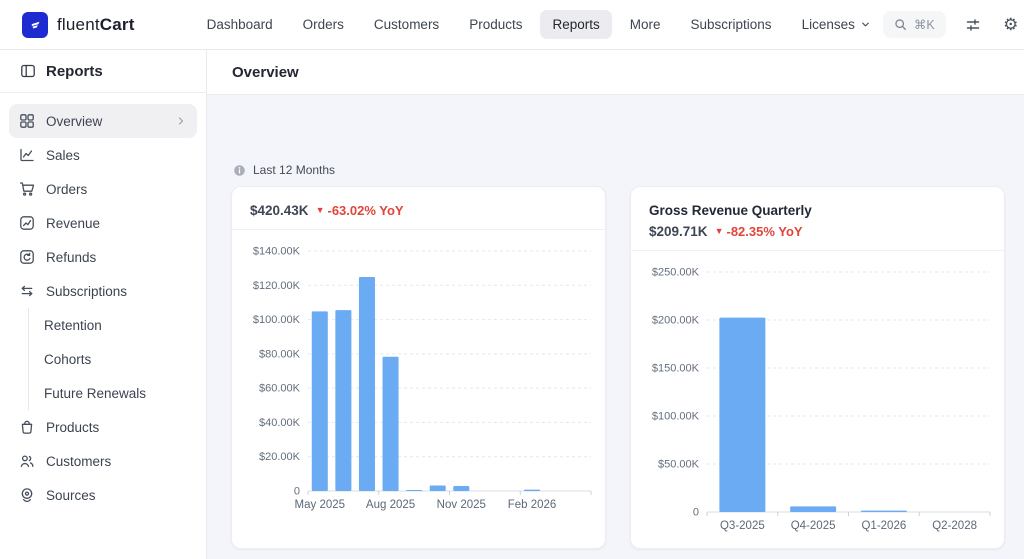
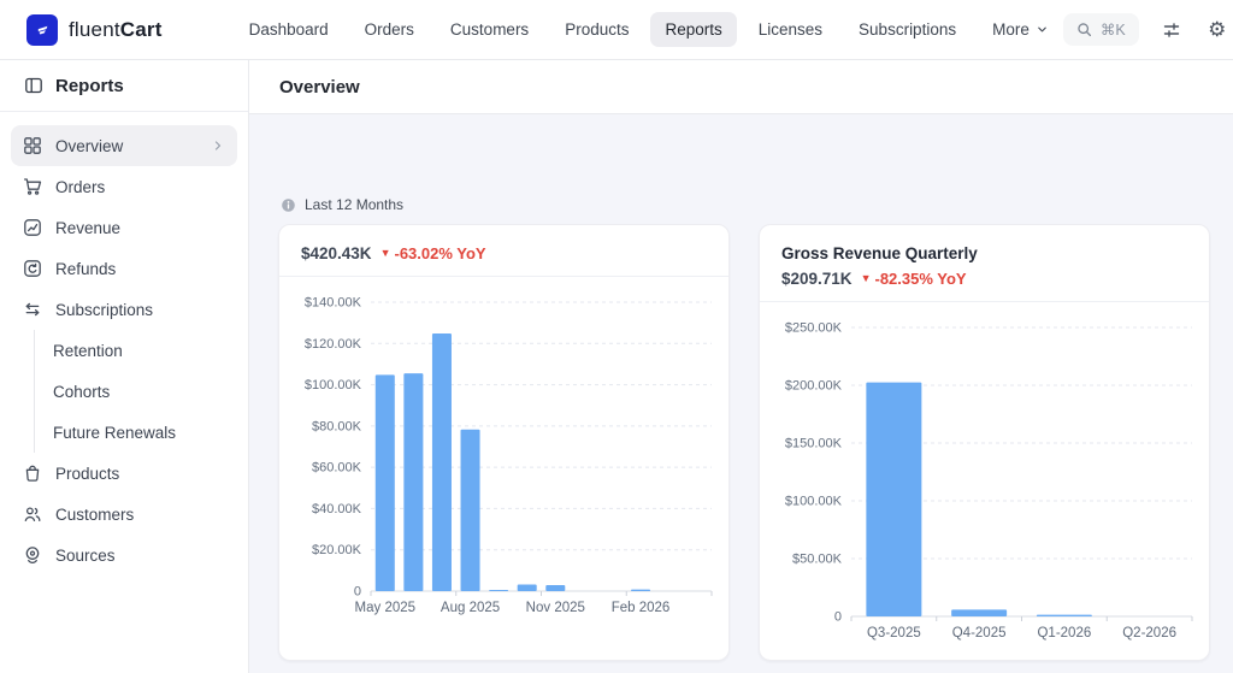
  fluentCart
  Dashboard
  Orders
  Customers
  Products
  Reports
- More
+ Licenses
  Subscriptions
- Licenses
+ More
  ⌘K
  ⚙
  Reports
  Overview
- Sales
  Orders
  Revenue
  Refunds
  Subscriptions
  Retention
  Cohorts
  Future Renewals
  Products
  Customers
  Sources
  Overview
  Last 12 Months
  $420.43K
  ▼
  -63.02% YoY
  $140.00K
  $120.00K
  $100.00K
  $80.00K
  $60.00K
  $40.00K
  $20.00K
  0
  May 2025
  Aug 2025
  Nov 2025
  Feb 2026
  Gross Revenue Quarterly
  $209.71K
  ▼
  -82.35% YoY
  $250.00K
  $200.00K
  $150.00K
  $100.00K
  $50.00K
  0
  Q3-2025
  Q4-2025
  Q1-2026
- Q2-2028
+ Q2-2026
